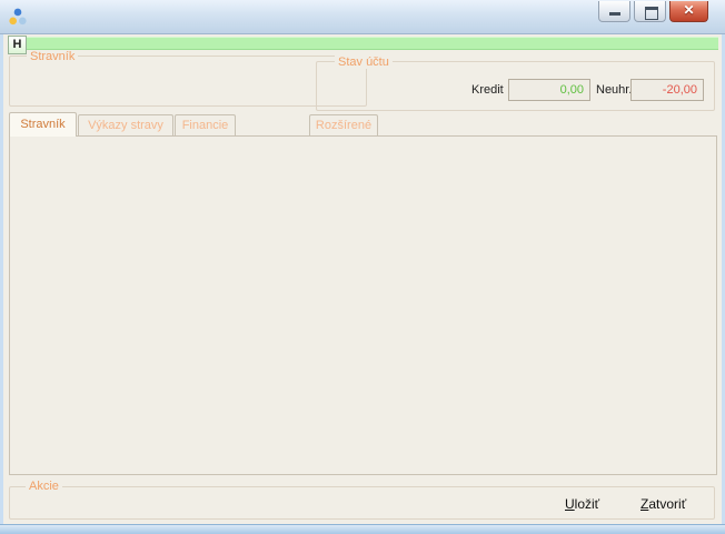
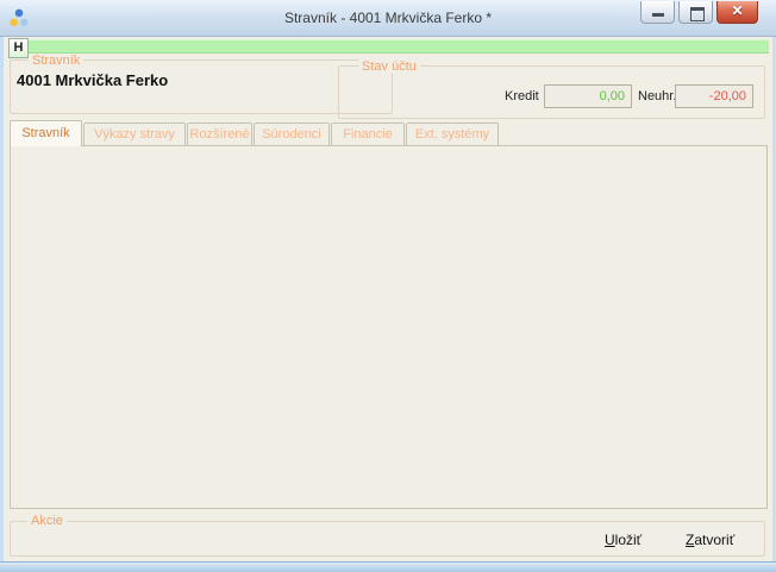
+ Stravník - 4001 Mrkvička Ferko *
  H
  Stravník
+ 4001 Mrkvička Ferko
  Stav účtu
  Kredit
  0,00
  Neuhr
  -20,00
  Stravník
  Výkazy stravy
- Financie
+ Rozšírené
+ Súrodenci
- Rozšírené
+ Financie
+ Ext. systémy
  Akcie
  Uložiť
  Zatvoriť
